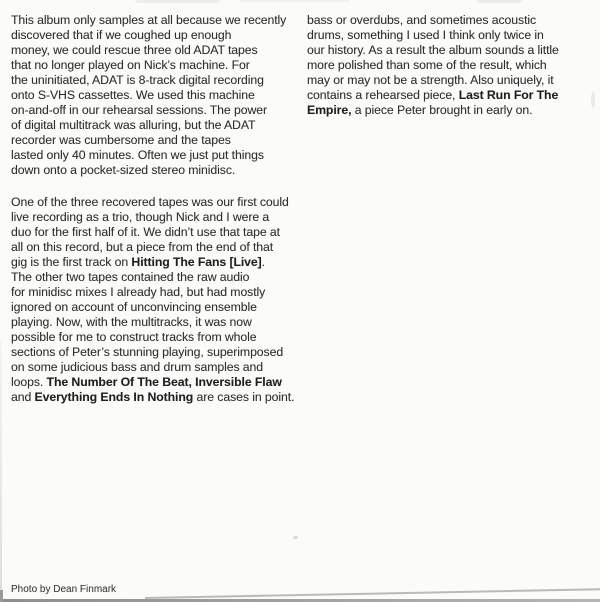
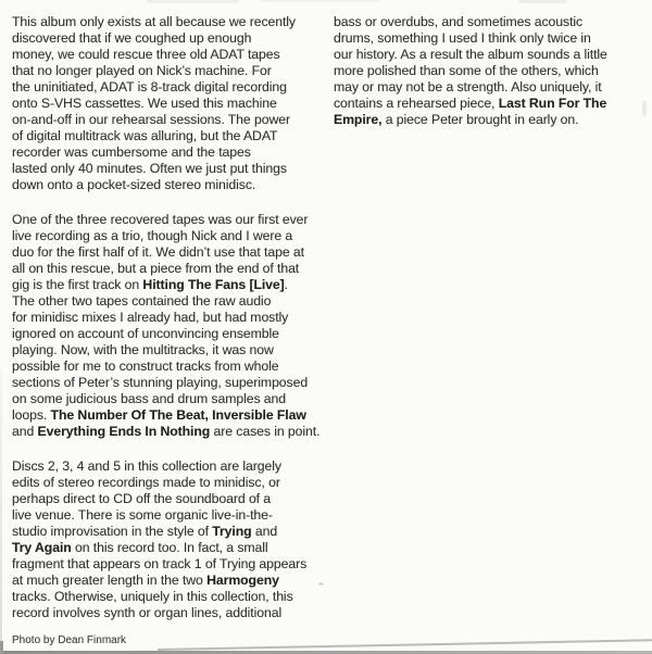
- This album only samples at all because we recently
+ This album only exists at all because we recently
  discovered that if we coughed up enough
  money, we could rescue three old ADAT tapes
  that no longer played on Nick’s machine. For
  the uninitiated, ADAT is 8-track digital recording
  onto S-VHS cassettes. We used this machine
  on-and-off in our rehearsal sessions. The power
  of digital multitrack was alluring, but the ADAT
  recorder was cumbersome and the tapes
  lasted only 40 minutes. Often we just put things
  down onto a pocket-sized stereo minidisc.
- One of the three recovered tapes was our first could
+ One of the three recovered tapes was our first ever
  live recording as a trio, though Nick and I were a
  duo for the first half of it. We didn’t use that tape at
- all on this record, but a piece from the end of that
+ all on this rescue, but a piece from the end of that
  gig is the first track on Hitting The Fans [Live].
  The other two tapes contained the raw audio
  for minidisc mixes I already had, but had mostly
  ignored on account of unconvincing ensemble
  playing. Now, with the multitracks, it was now
  possible for me to construct tracks from whole
  sections of Peter’s stunning playing, superimposed
  on some judicious bass and drum samples and
  loops. The Number Of The Beat, Inversible Flaw
  and Everything Ends In Nothing are cases in point.
+ Discs 2, 3, 4 and 5 in this collection are largely
+ edits of stereo recordings made to minidisc, or
+ perhaps direct to CD off the soundboard of a
+ live venue. There is some organic live-in-the-
+ studio improvisation in the style of Trying and
+ Try Again on this record too. In fact, a small
+ fragment that appears on track 1 of Trying appears
+ at much greater length in the two Harmogeny
+ tracks. Otherwise, uniquely in this collection, this
+ record involves synth or organ lines, additional
  bass or overdubs, and sometimes acoustic
  drums, something I used I think only twice in
  our history. As a result the album sounds a little
- more polished than some of the result, which
+ more polished than some of the others, which
  may or may not be a strength. Also uniquely, it
  contains a rehearsed piece, Last Run For The
  Empire, a piece Peter brought in early on.
  Photo by Dean Finmark
